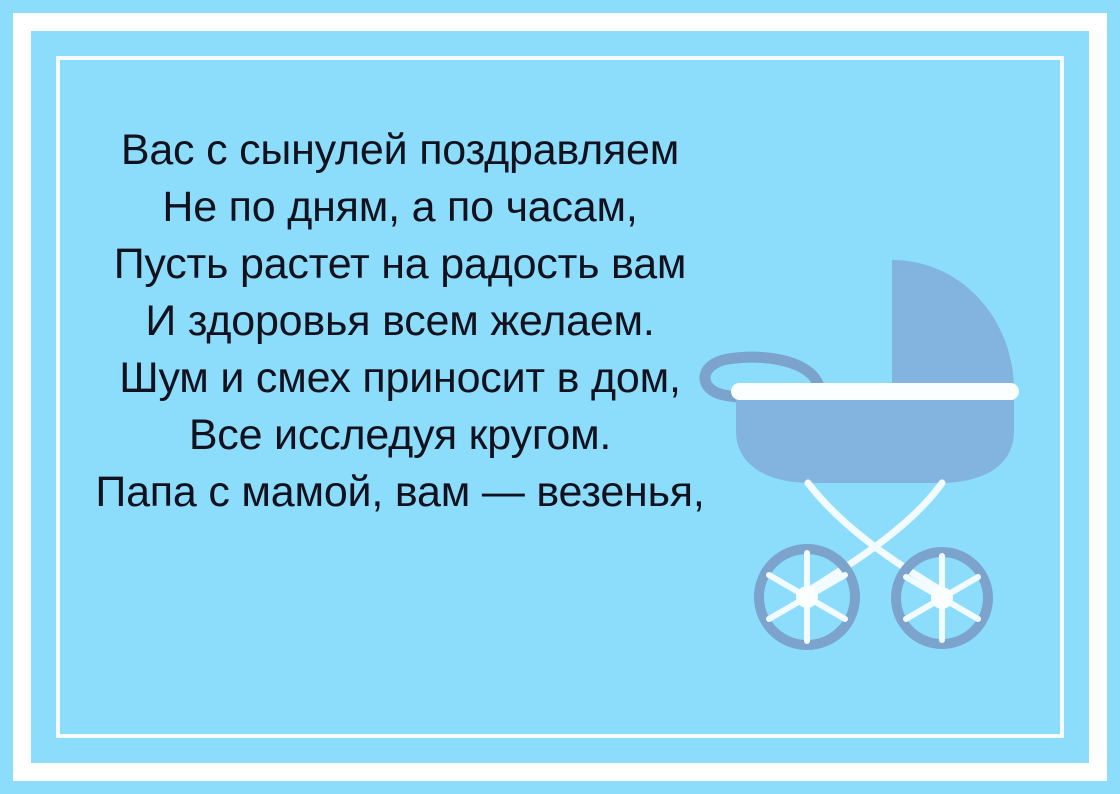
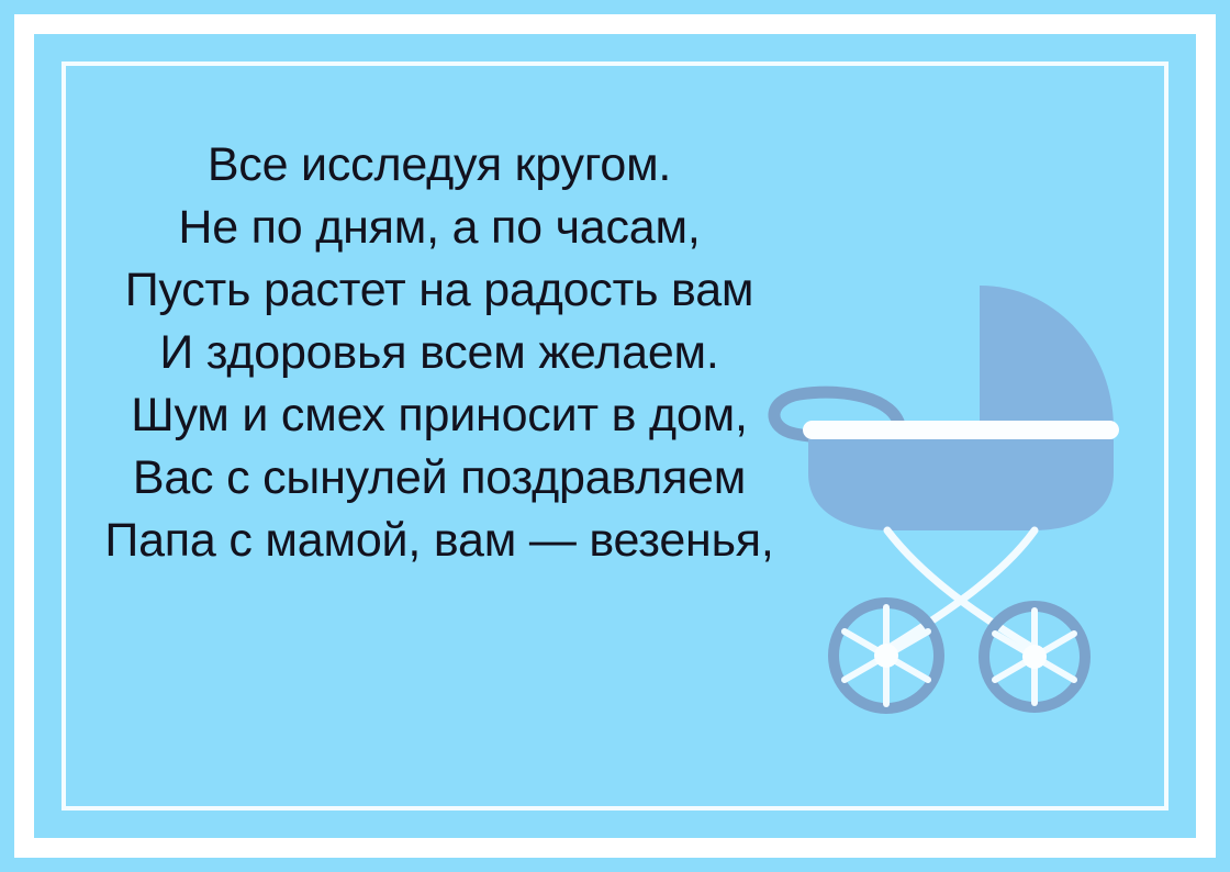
- Вас с сынулей поздравляем
+ Все исследуя кругом.
  Не по дням, а по часам,
  Пусть растет на радость вам
  И здоровья всем желаем.
  Шум и смех приносит в дом,
- Все исследуя кругом.
+ Вас с сынулей поздравляем
  Папа с мамой, вам — везенья,
